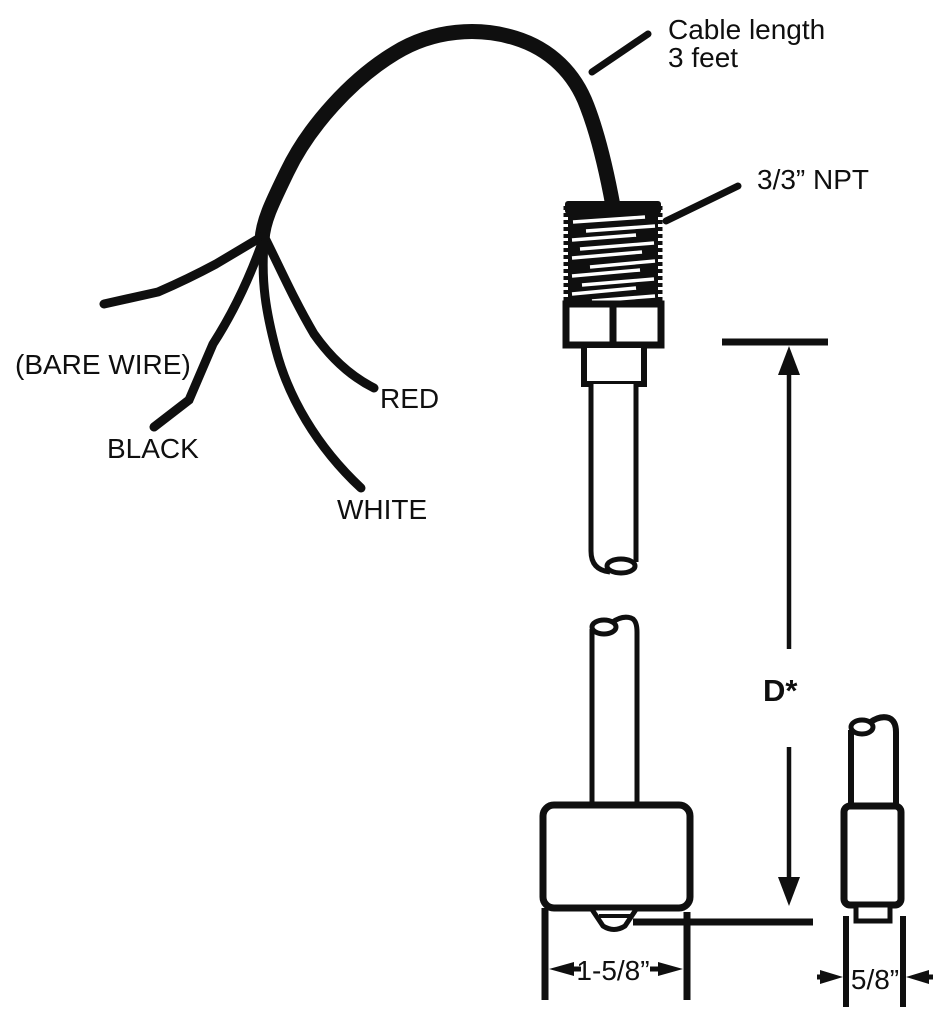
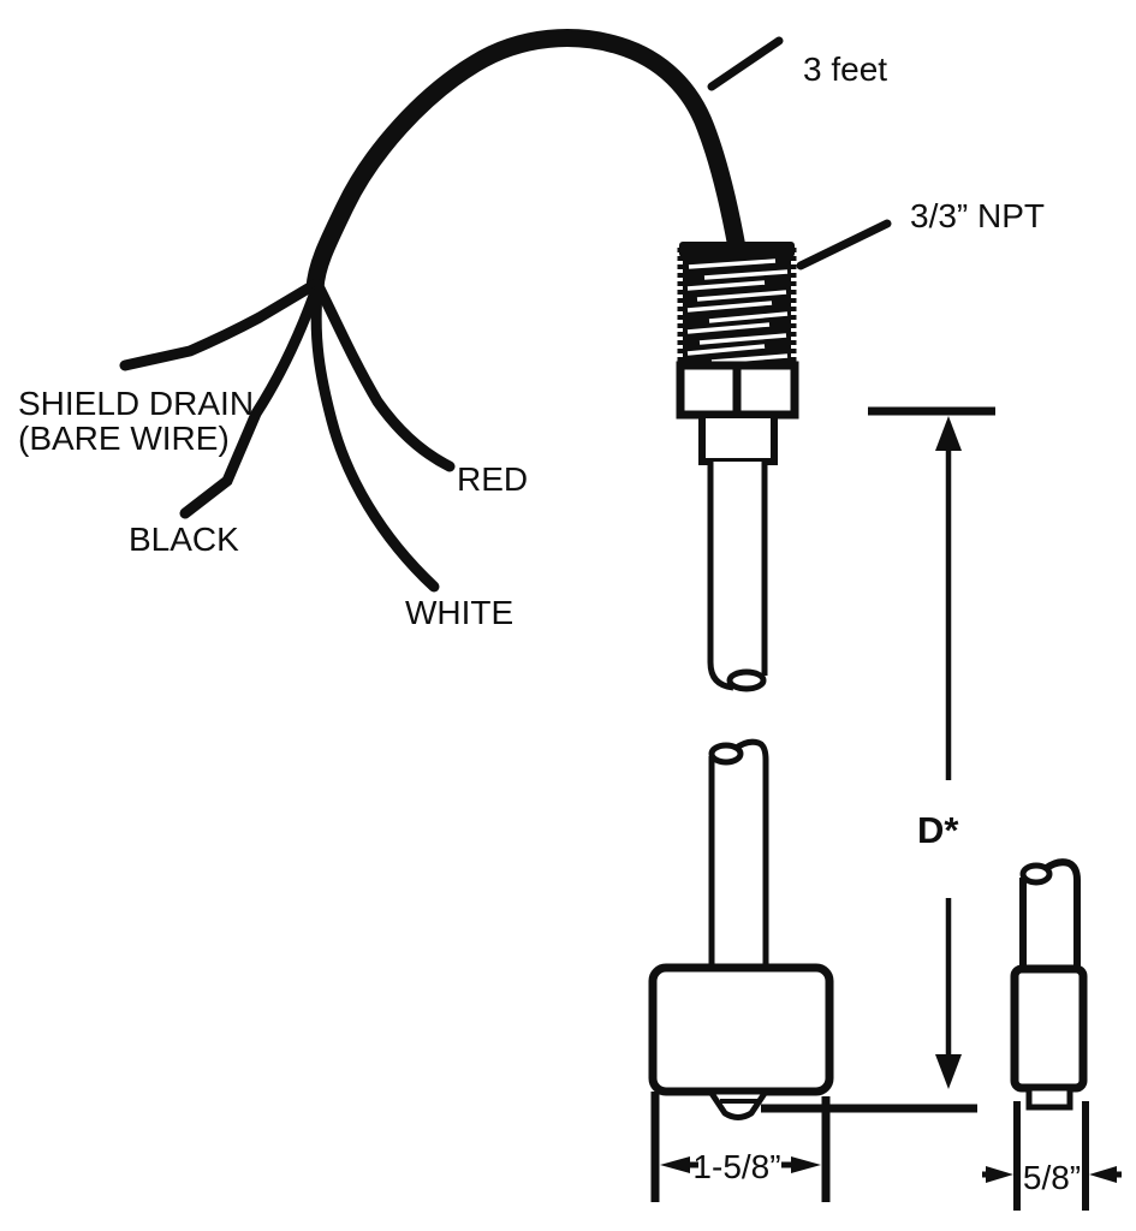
- Cable length
  3 feet
  3/3” NPT
+ SHIELD DRAIN
  (BARE WIRE)
  RED
  BLACK
  WHITE
  D*
  1-5/8”
  5/8”
